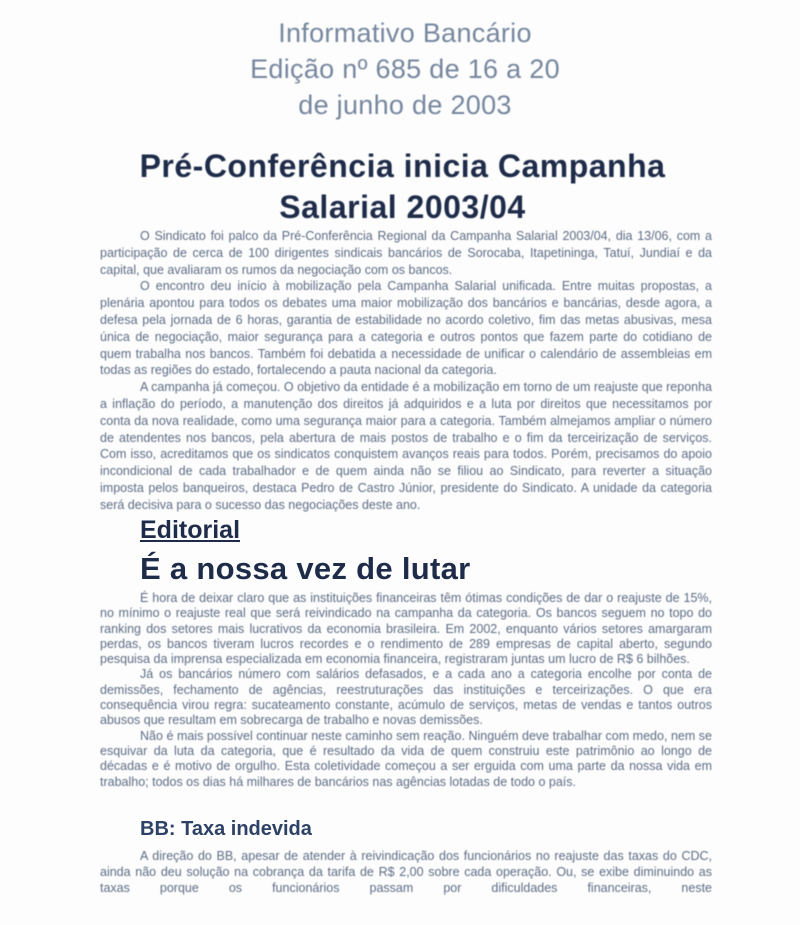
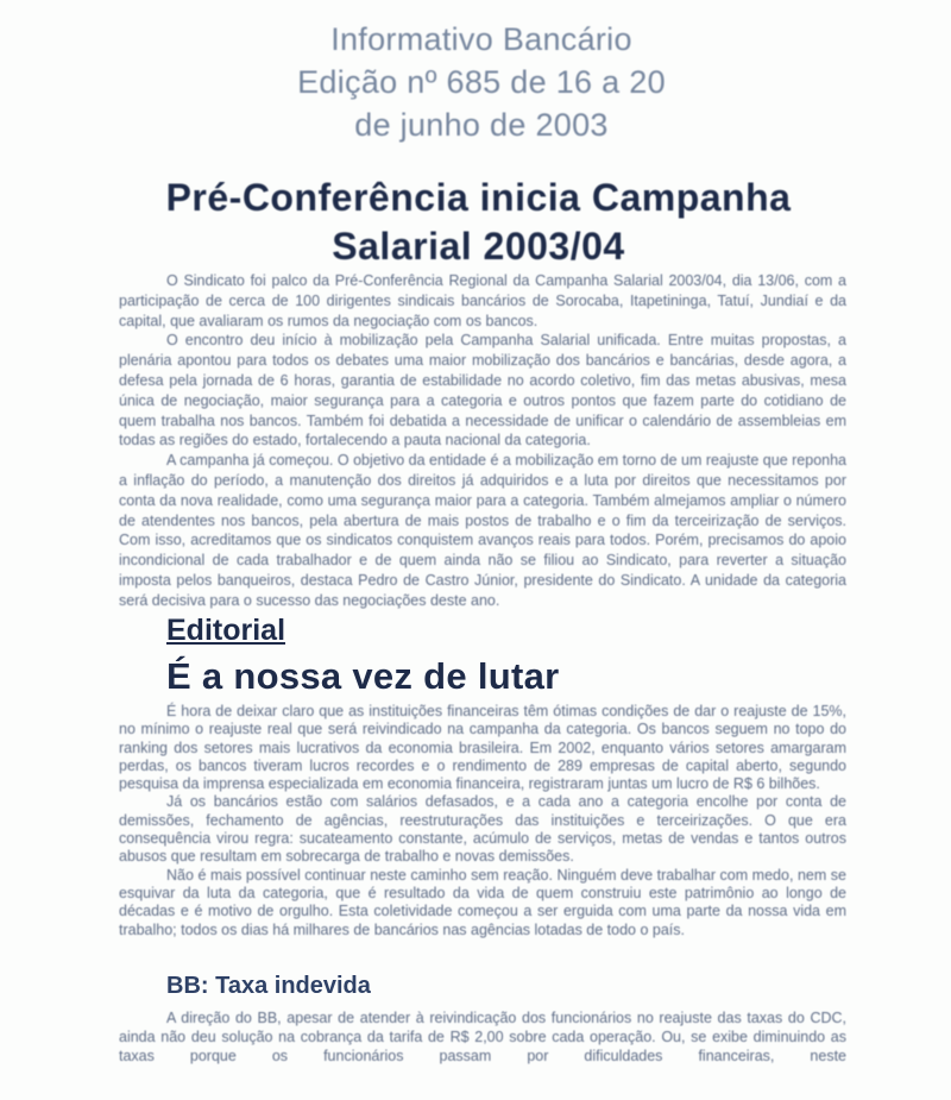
  Informativo Bancário
  Edição nº 685 de 16 a 20
  de junho de 2003
  Pré-Conferência inicia Campanha
  Salarial 2003/04
  O Sindicato foi palco da Pré-Conferência Regional da Campanha Salarial 2003/04, dia 13/06, com a participação de cerca de 100 dirigentes sindicais bancários de Sorocaba, Itapetininga, Tatuí, Jundiaí e da capital, que avaliaram os rumos da negociação com os bancos.
  O encontro deu início à mobilização pela Campanha Salarial unificada. Entre muitas propostas, a plenária apontou para todos os debates uma maior mobilização dos bancários e bancárias, desde agora, a defesa pela jornada de 6 horas, garantia de estabilidade no acordo coletivo, fim das metas abusivas, mesa única de negociação, maior segurança para a categoria e outros pontos que fazem parte do cotidiano de quem trabalha nos bancos. Também foi debatida a necessidade de unificar o calendário de assembleias em todas as regiões do estado, fortalecendo a pauta nacional da categoria.
  A campanha já começou. O objetivo da entidade é a mobilização em torno de um reajuste que reponha a inflação do período, a manutenção dos direitos já adquiridos e a luta por direitos que necessitamos por conta da nova realidade, como uma segurança maior para a categoria. Também almejamos ampliar o número de atendentes nos bancos, pela abertura de mais postos de trabalho e o fim da terceirização de serviços. Com isso, acreditamos que os sindicatos conquistem avanços reais para todos. Porém, precisamos do apoio incondicional de cada trabalhador e de quem ainda não se filiou ao Sindicato, para reverter a situação imposta pelos banqueiros, destaca Pedro de Castro Júnior, presidente do Sindicato. A unidade da categoria será decisiva para o sucesso das negociações deste ano.
  Editorial
  É a nossa vez de lutar
  É hora de deixar claro que as instituições financeiras têm ótimas condições de dar o reajuste de 15%, no mínimo o reajuste real que será reivindicado na campanha da categoria. Os bancos seguem no topo do ranking dos setores mais lucrativos da economia brasileira. Em 2002, enquanto vários setores amargaram perdas, os bancos tiveram lucros recordes e o rendimento de 289 empresas de capital aberto, segundo pesquisa da imprensa especializada em economia financeira, registraram juntas um lucro de R$ 6 bilhões.
- Já os bancários número com salários defasados, e a cada ano a categoria encolhe por conta de demissões, fechamento de agências, reestruturações das instituições e terceirizações. O que era consequência virou regra: sucateamento constante, acúmulo de serviços, metas de vendas e tantos outros abusos que resultam em sobrecarga de trabalho e novas demissões.
+ Já os bancários estão com salários defasados, e a cada ano a categoria encolhe por conta de demissões, fechamento de agências, reestruturações das instituições e terceirizações. O que era consequência virou regra: sucateamento constante, acúmulo de serviços, metas de vendas e tantos outros abusos que resultam em sobrecarga de trabalho e novas demissões.
  Não é mais possível continuar neste caminho sem reação. Ninguém deve trabalhar com medo, nem se esquivar da luta da categoria, que é resultado da vida de quem construiu este patrimônio ao longo de décadas e é motivo de orgulho. Esta coletividade começou a ser erguida com uma parte da nossa vida em trabalho; todos os dias há milhares de bancários nas agências lotadas de todo o país.
  BB: Taxa indevida
  A direção do BB, apesar de atender à reivindicação dos funcionários no reajuste das taxas do CDC, ainda não deu solução na cobrança da tarifa de R$ 2,00 sobre cada operação. Ou, se exibe diminuindo as taxas porque os funcionários passam por dificuldades financeiras, neste
